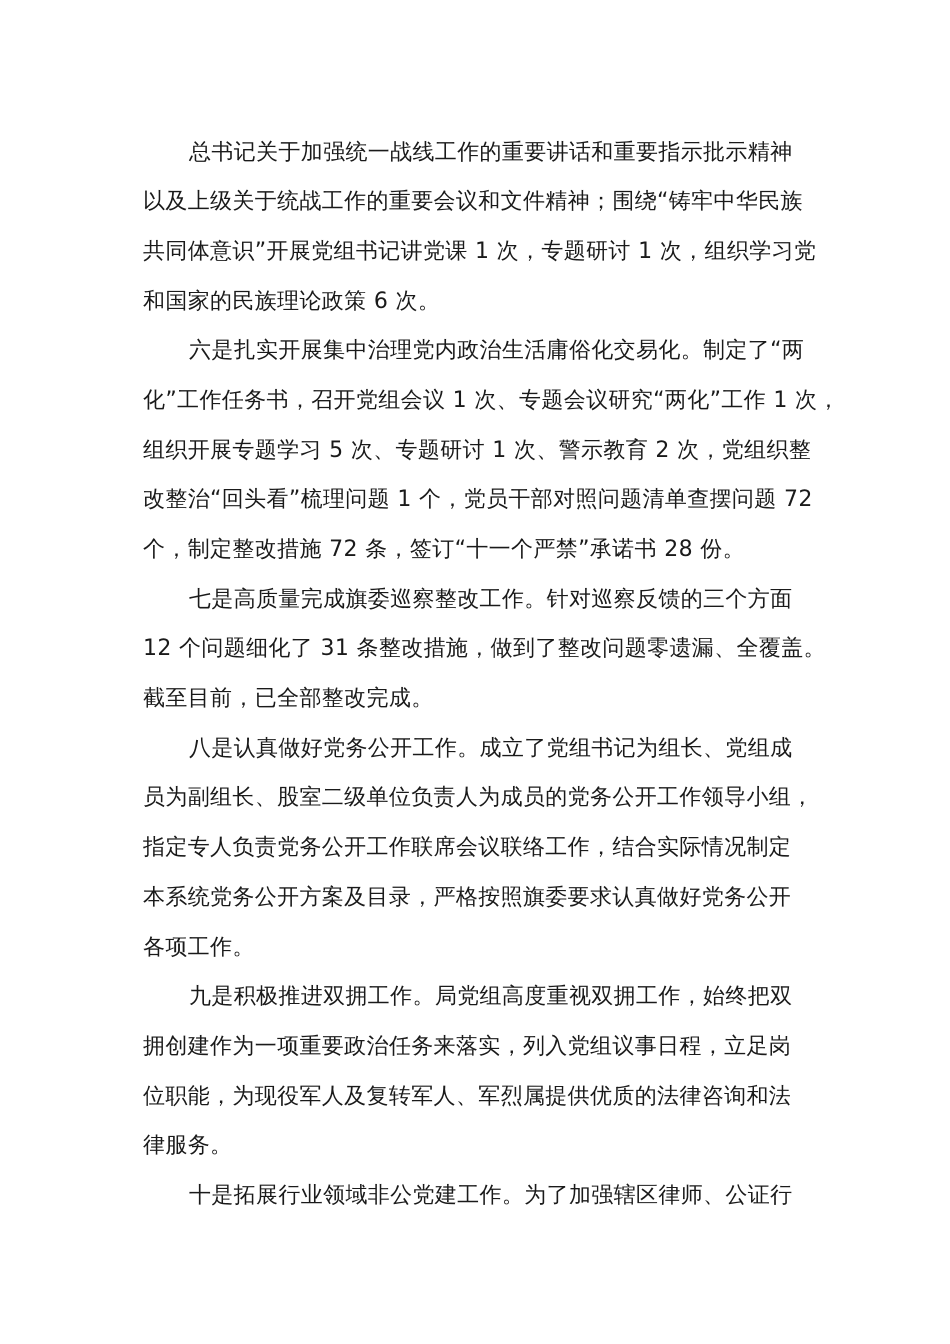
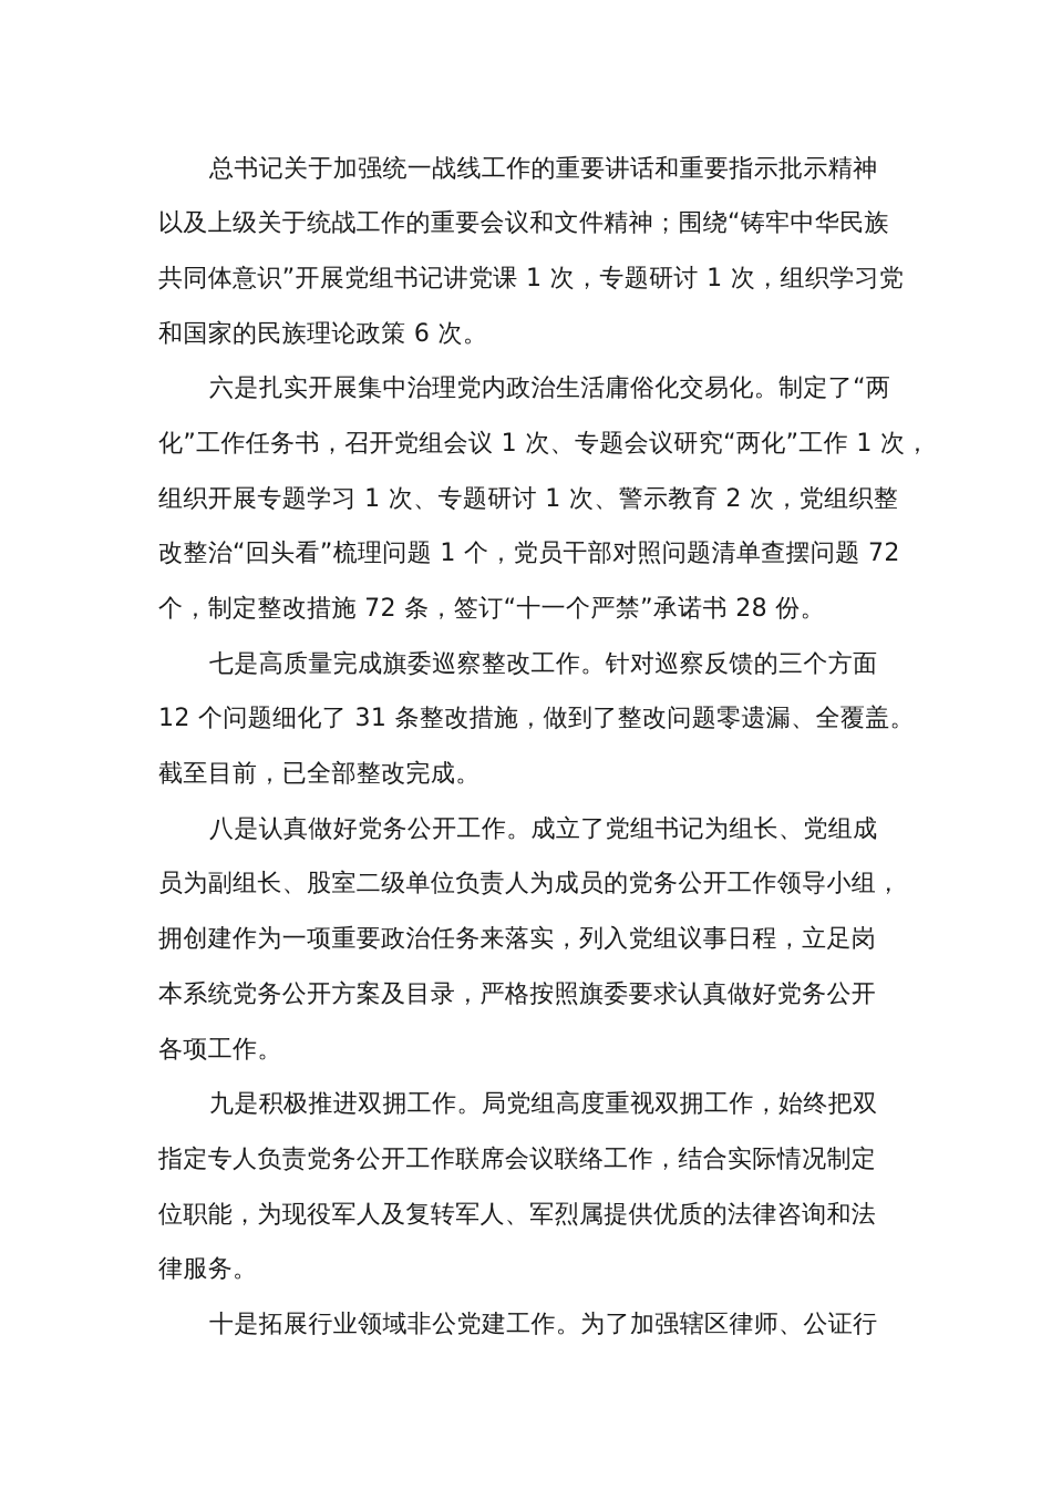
  总书记关于加强统一战线工作的重要讲话和重要指示批示精神
  以及上级关于统战工作的重要会议和文件精神；围绕“铸牢中华民族
  共同体意识”开展党组书记讲党课 1 次，专题研讨 1 次，组织学习党
  和国家的民族理论政策 6 次。
  六是扎实开展集中治理党内政治生活庸俗化交易化。制定了“两
  化”工作任务书，召开党组会议 1 次、专题会议研究“两化”工作 1 次，
- 组织开展专题学习 5 次、专题研讨 1 次、警示教育 2 次，党组织整
+ 组织开展专题学习 1 次、专题研讨 1 次、警示教育 2 次，党组织整
  改整治“回头看”梳理问题 1 个，党员干部对照问题清单查摆问题 72
  个，制定整改措施 72 条，签订“十一个严禁”承诺书 28 份。
  七是高质量完成旗委巡察整改工作。针对巡察反馈的三个方面
  12 个问题细化了 31 条整改措施，做到了整改问题零遗漏、全覆盖。
  截至目前，已全部整改完成。
  八是认真做好党务公开工作。成立了党组书记为组长、党组成
  员为副组长、股室二级单位负责人为成员的党务公开工作领导小组，
- 指定专人负责党务公开工作联席会议联络工作，结合实际情况制定
+ 拥创建作为一项重要政治任务来落实，列入党组议事日程，立足岗
  本系统党务公开方案及目录，严格按照旗委要求认真做好党务公开
  各项工作。
  九是积极推进双拥工作。局党组高度重视双拥工作，始终把双
- 拥创建作为一项重要政治任务来落实，列入党组议事日程，立足岗
+ 指定专人负责党务公开工作联席会议联络工作，结合实际情况制定
  位职能，为现役军人及复转军人、军烈属提供优质的法律咨询和法
  律服务。
  十是拓展行业领域非公党建工作。为了加强辖区律师、公证行
